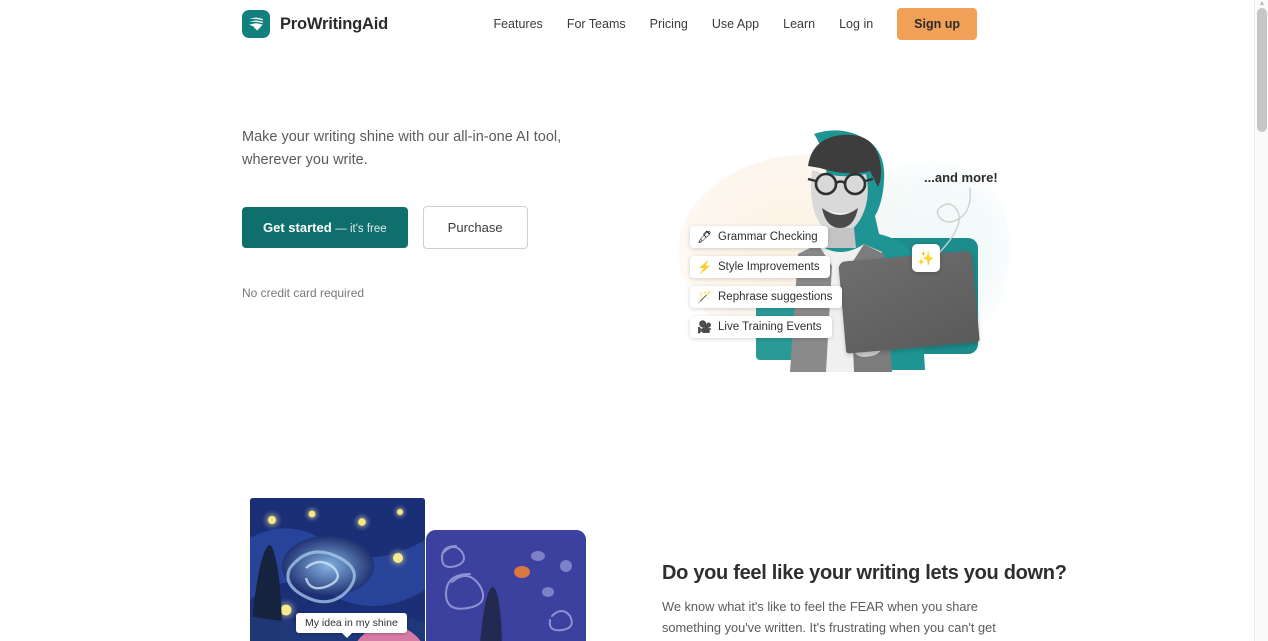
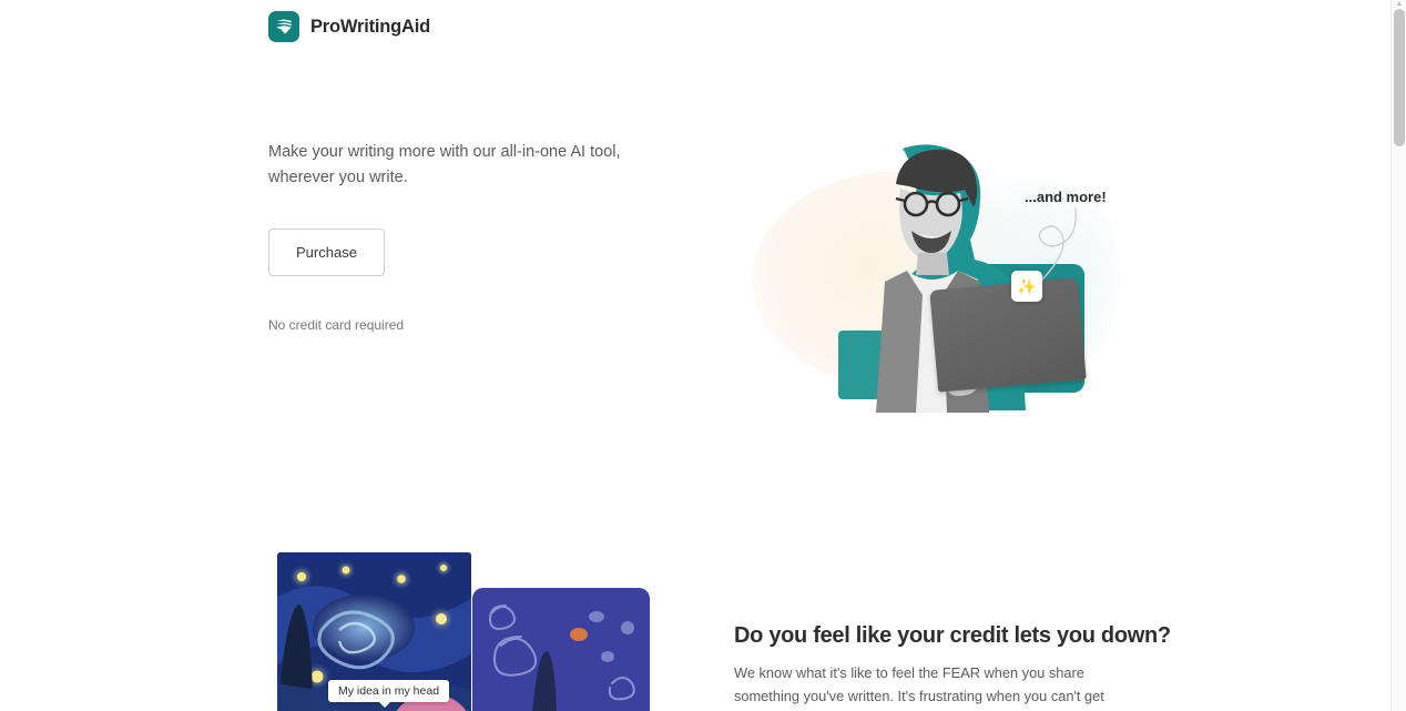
  ProWritingAid
- Features
- For Teams
- Pricing
- Use App
- Learn
- Log in
- Sign up
- Make your writing shine with our all-in-one AI tool, wherever you write.
+ Make your writing more with our all-in-one AI tool, wherever you write.
- Get started — it's free
  Purchase
  No credit card required
- 🖋
- Grammar Checking
- ⚡
- Style Improvements
- 🪄
- Rephrase suggestions
- 🎥
- Live Training Events
  ...and more!
  ✨
- My idea in my shine
+ My idea in my head
- Do you feel like your writing lets you down?
+ Do you feel like your credit lets you down?
  We know what it's like to feel the FEAR when you share something you've written. It's frustrating when you can't get
